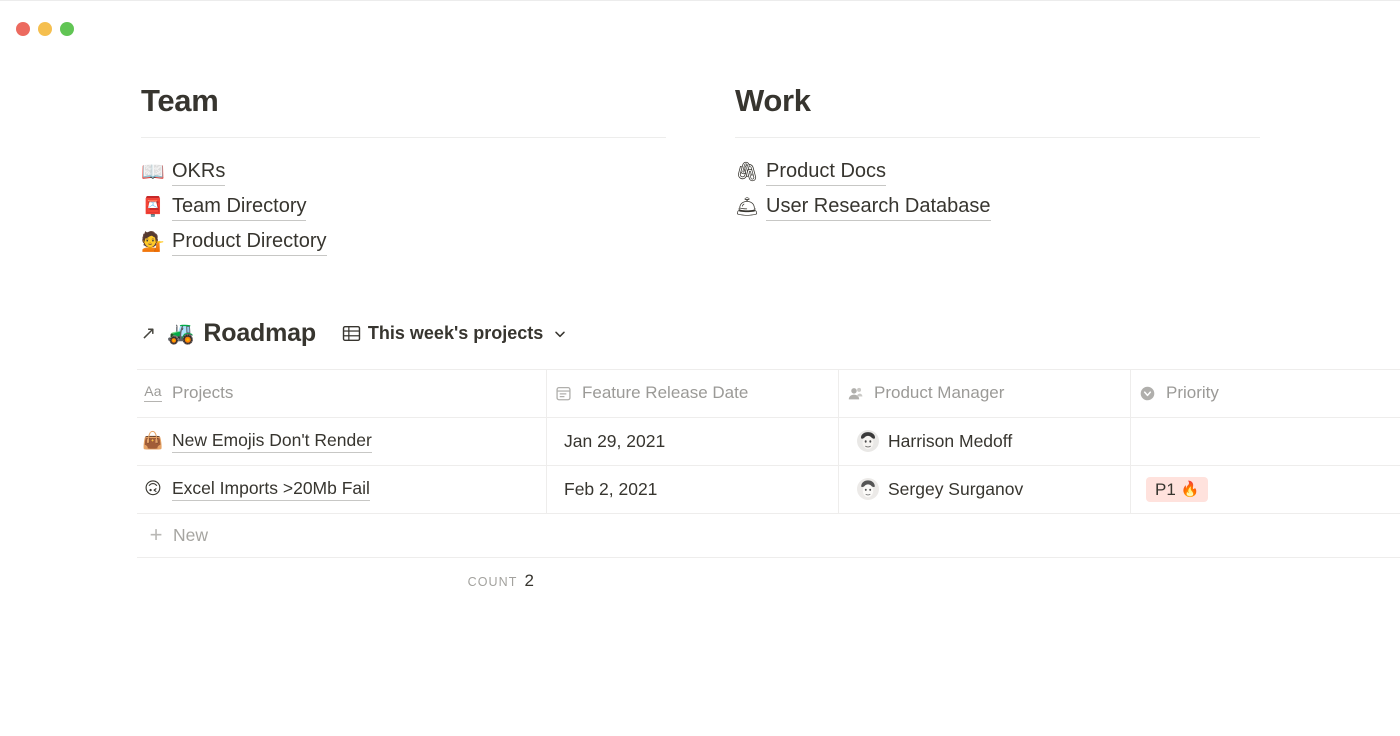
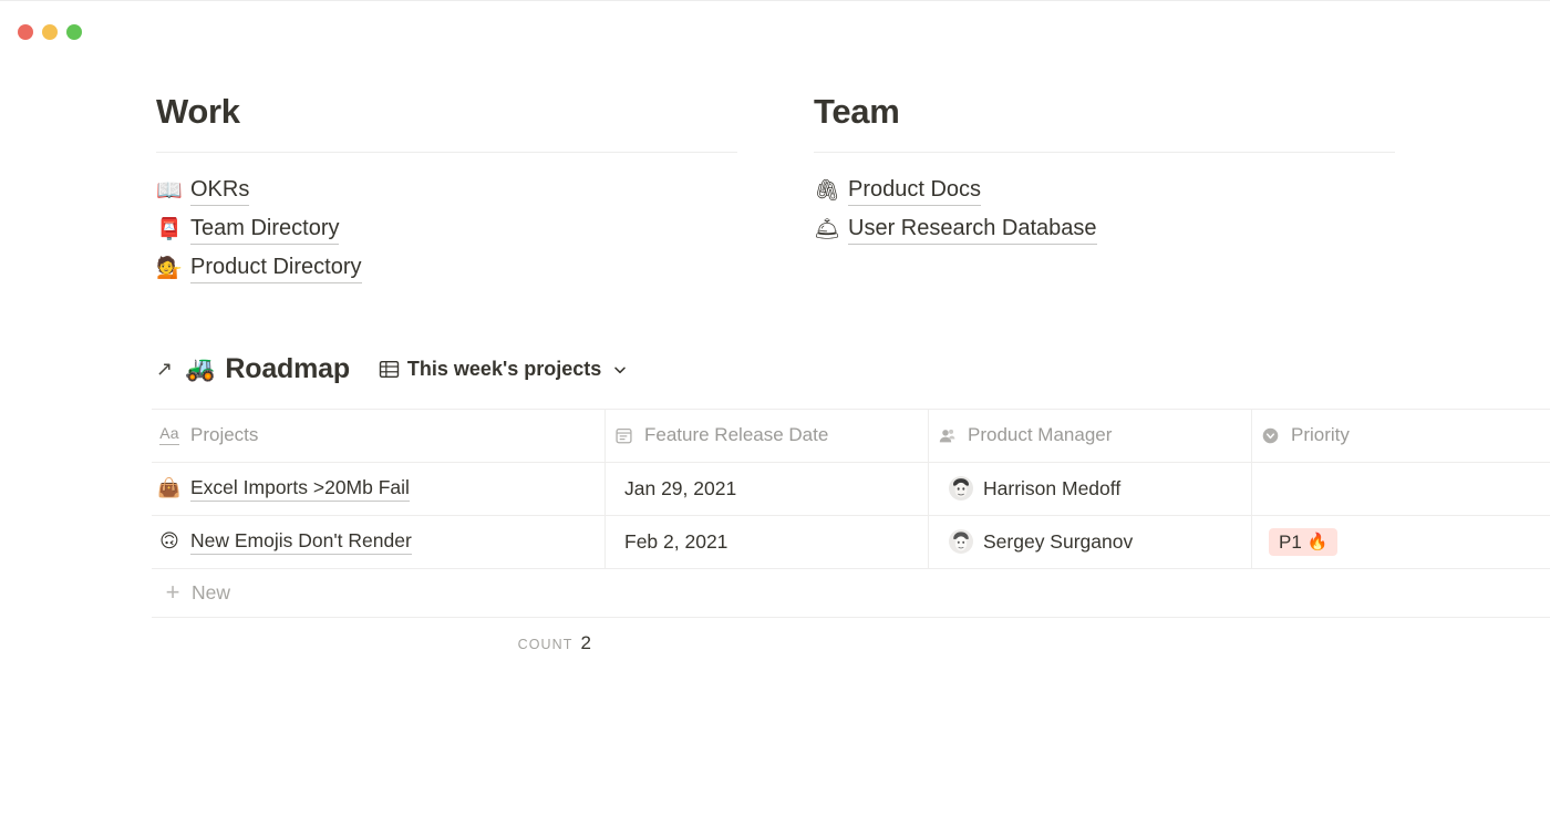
- Team
+ Work
  📖
  OKRs
  📮
  Team Directory
  💁
  Product Directory
- Work
+ Team
  🖇
  Product Docs
  🛎
  User Research Database
  ↗
  🚜
  Roadmap
  This week's projects
  Aa
  Projects
  Feature Release Date
  Product Manager
  Priority
  👜
- New Emojis Don't Render
+ Excel Imports >20Mb Fail
  Jan 29, 2021
  Harrison Medoff
  🙃
- Excel Imports >20Mb Fail
+ New Emojis Don't Render
  Feb 2, 2021
  Sergey Surganov
  P1
  🔥
  +
  New
  COUNT
  2
